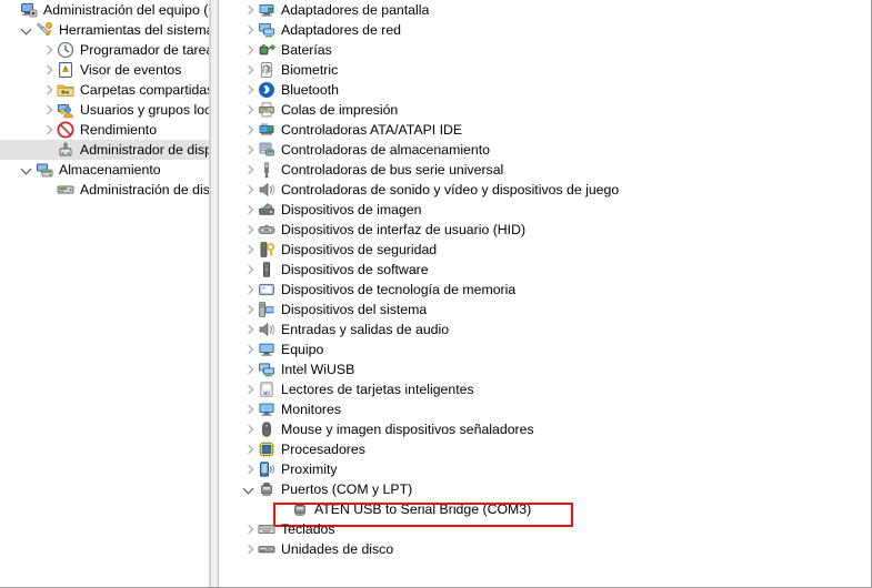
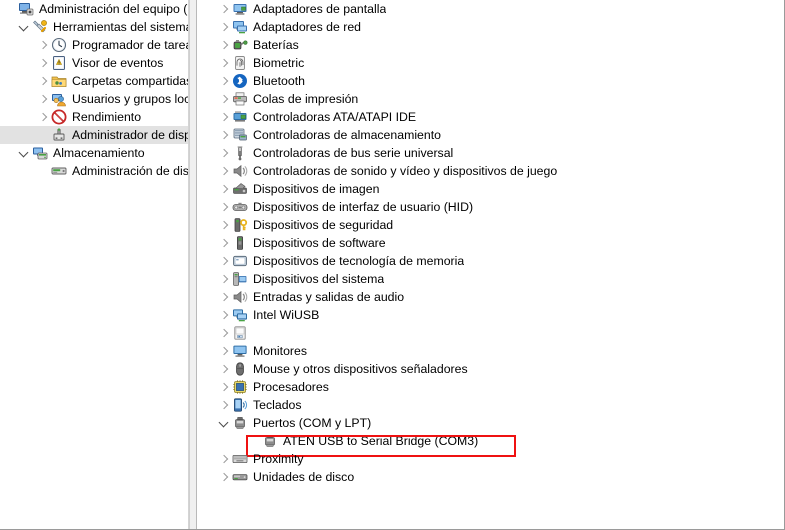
  Administración del equipo (
  Herramientas del sistem
  Programador de tare
  Visor de eventos
  Carpetas compartida
  Usuarios y grupos loc
  Rendimiento
  Administrador de disp
  Almacenamiento
  Administración de dis
  Adaptadores de pantalla
  Adaptadores de red
  Baterías
  Biometric
  Bluetooth
  Colas de impresión
  Controladoras ATA/ATAPI IDE
  Controladoras de almacenamiento
  Controladoras de bus serie universal
  Controladoras de sonido y vídeo y dispositivos de juego
  Dispositivos de imagen
  Dispositivos de interfaz de usuario (HID)
  Dispositivos de seguridad
  Dispositivos de software
  Dispositivos de tecnología de memoria
  Dispositivos del sistema
  Entradas y salidas de audio
- Equipo
  Intel WiUSB
- Lectores de tarjetas inteligentes
  Monitores
- Mouse y imagen dispositivos señaladores
+ Mouse y otros dispositivos señaladores
  Procesadores
- Proximity
+ Teclados
  Puertos (COM y LPT)
  ATEN USB to Serial Bridge (COM3)
- Teclados
+ Proximity
  Unidades de disco
